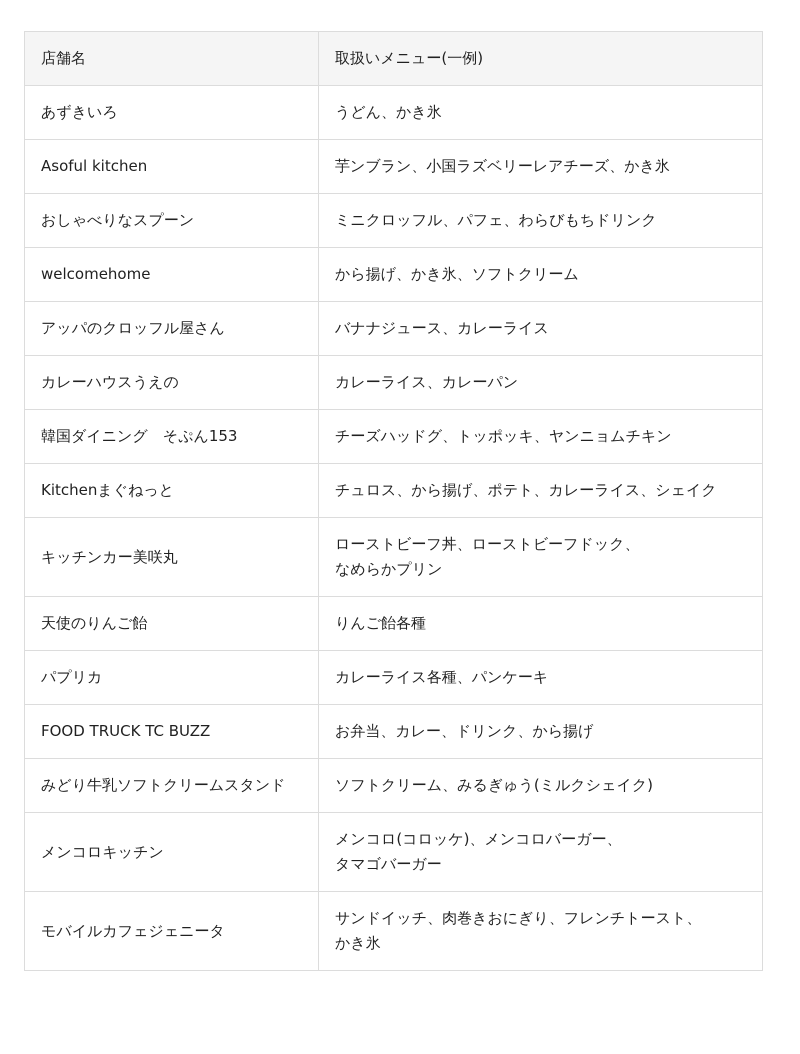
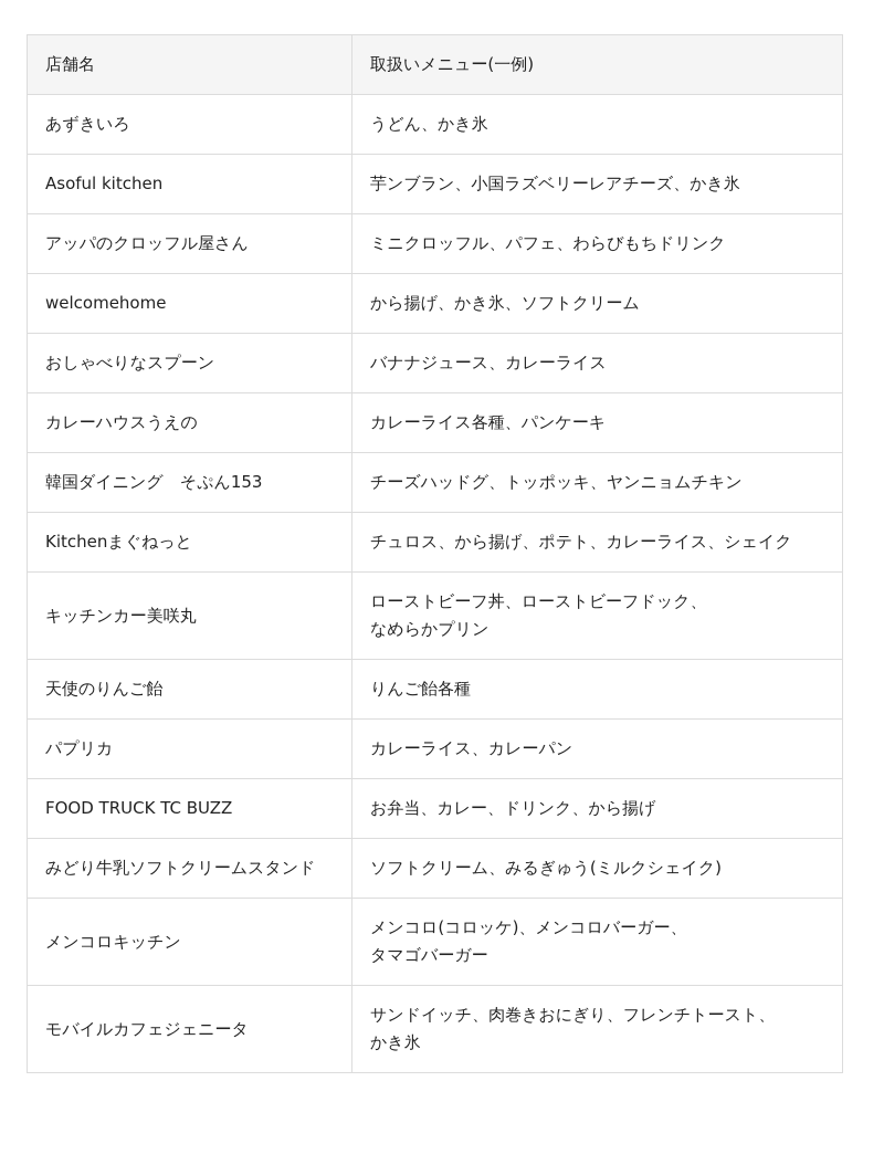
  店舗名	取扱いメニュー(一例)
  あずきいろ	うどん、かき氷
  Asoful kitchen	芋ンブラン、小国ラズベリーレアチーズ、かき氷
- おしゃべりなスプーン	ミニクロッフル、パフェ、わらびもちドリンク
+ アッパのクロッフル屋さん	ミニクロッフル、パフェ、わらびもちドリンク
  welcomehome	から揚げ、かき氷、ソフトクリーム
- アッパのクロッフル屋さん	バナナジュース、カレーライス
+ おしゃべりなスプーン	バナナジュース、カレーライス
- カレーハウスうえの	カレーライス、カレーパン
+ カレーハウスうえの	カレーライス各種、パンケーキ
  韓国ダイニング そぷん153	チーズハッドグ、トッポッキ、ヤンニョムチキン
  Kitchenまぐねっと	チュロス、から揚げ、ポテト、カレーライス、シェイク
  キッチンカー美咲丸	ローストビーフ丼、ローストビーフドック、 なめらかプリン
  天使のりんご飴	りんご飴各種
- パプリカ	カレーライス各種、パンケーキ
+ パプリカ	カレーライス、カレーパン
  FOOD TRUCK TC BUZZ	お弁当、カレー、ドリンク、から揚げ
  みどり牛乳ソフトクリームスタンド	ソフトクリーム、みるぎゅう(ミルクシェイク)
  メンコロキッチン	メンコロ(コロッケ)、メンコロバーガー、 タマゴバーガー
  モバイルカフェジェニータ	サンドイッチ、肉巻きおにぎり、フレンチトースト、 かき氷
